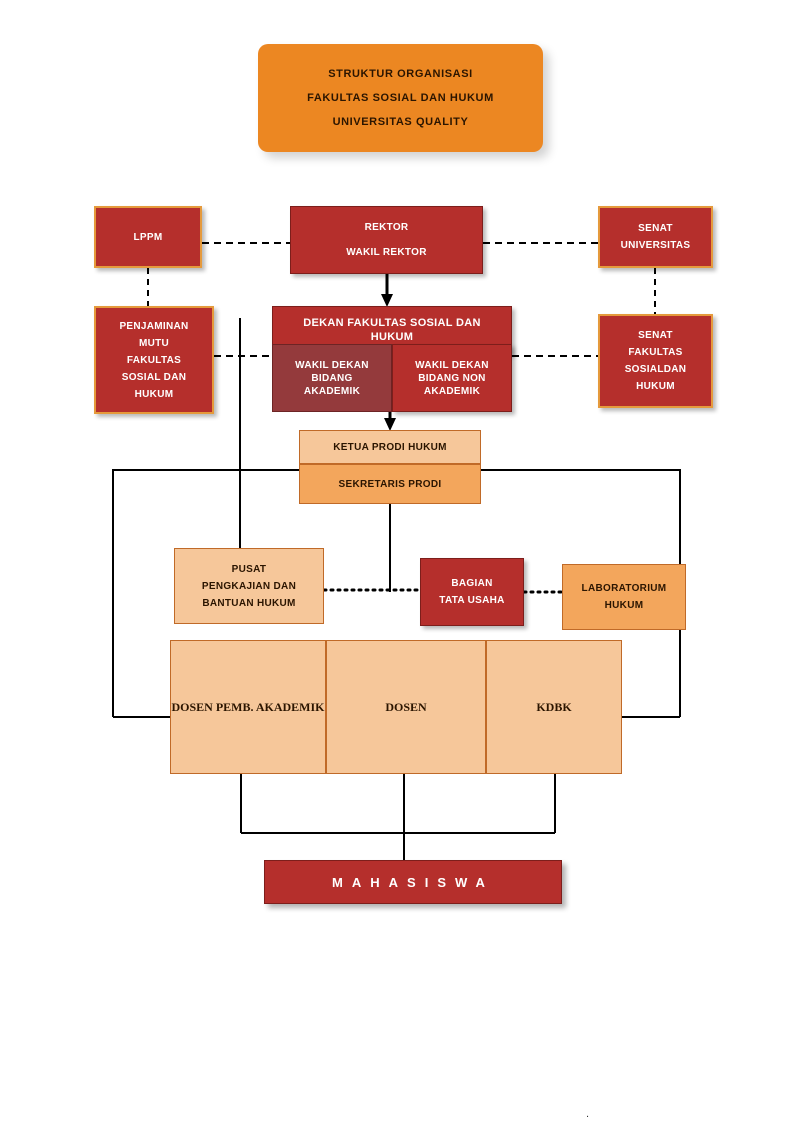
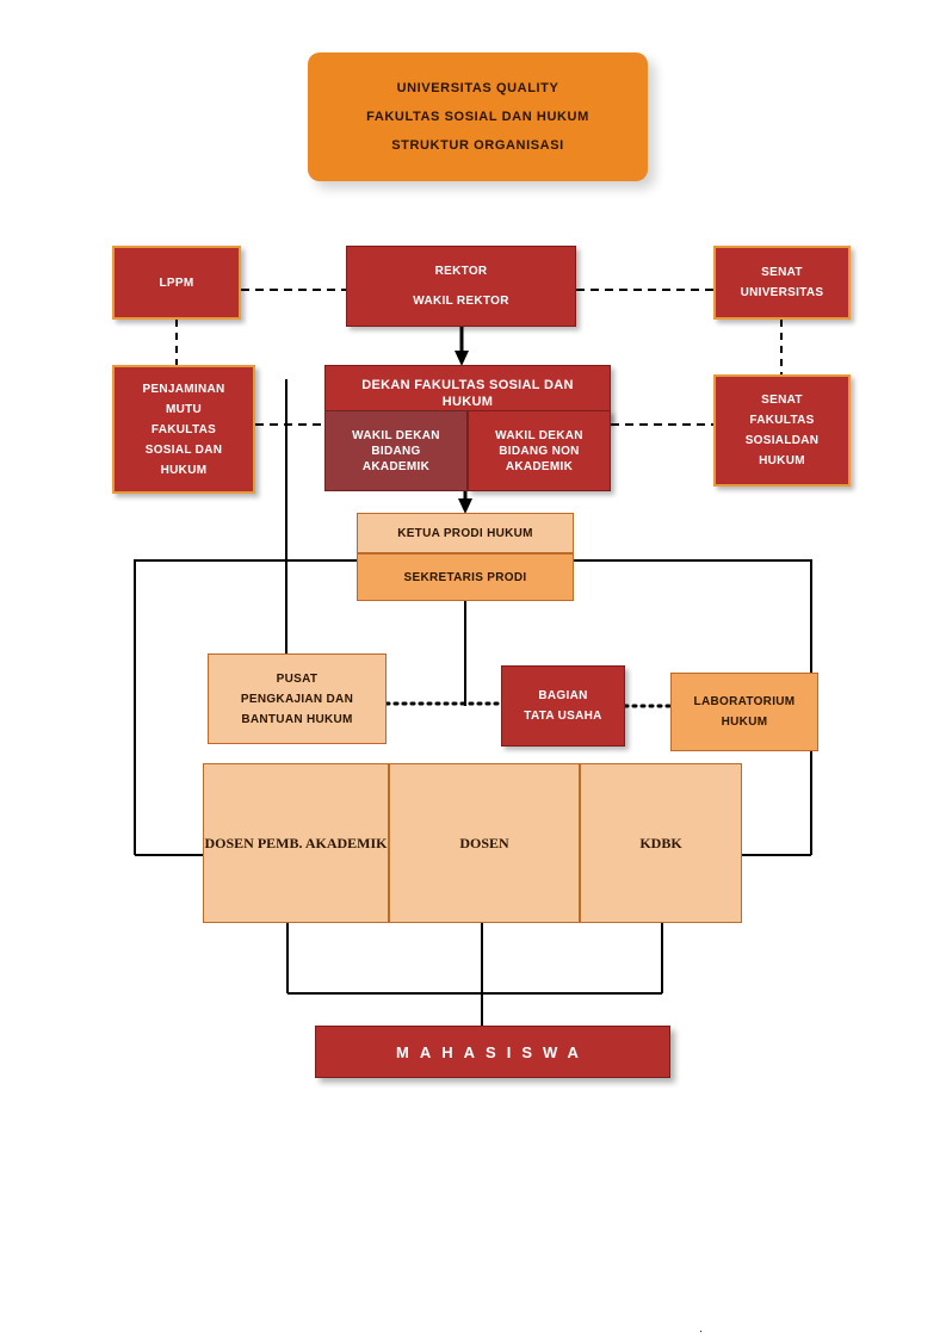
- STRUKTUR ORGANISASI
+ UNIVERSITAS QUALITY
  FAKULTAS SOSIAL DAN HUKUM
- UNIVERSITAS QUALITY
+ STRUKTUR ORGANISASI
  LPPM
  REKTOR
  WAKIL REKTOR
  SENAT
  UNIVERSITAS
  PENJAMINAN
  MUTU
  FAKULTAS
  SOSIAL DAN
  HUKUM
  DEKAN FAKULTAS SOSIAL DAN
  HUKUM
  WAKIL DEKAN
  BIDANG
  AKADEMIK
  WAKIL DEKAN
  BIDANG NON
  AKADEMIK
  SENAT
  FAKULTAS
  SOSIALDAN
  HUKUM
  KETUA PRODI HUKUM
  SEKRETARIS PRODI
  PUSAT
  PENGKAJIAN DAN
  BANTUAN HUKUM
  BAGIAN
  TATA USAHA
  LABORATORIUM
  HUKUM
  DOSEN PEMB. AKADEMIK
  DOSEN
  KDBK
  MAHASISWA
  .
